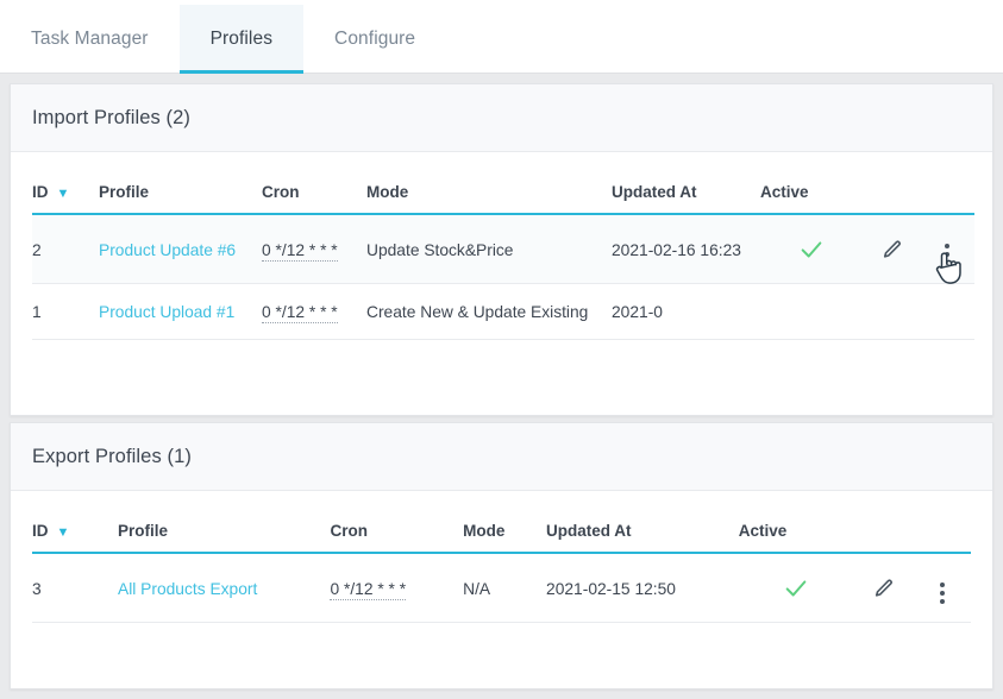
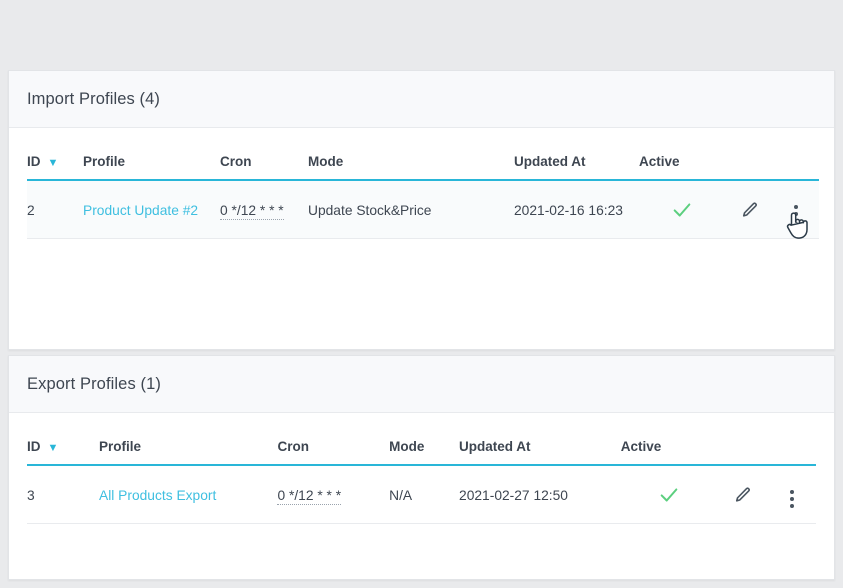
- Task Manager
- Profiles
- Configure
- Import Profiles (2)
+ Import Profiles (4)
  ID ▼	Profile	Cron	Mode	Updated At	Active
- 2	Product Update #6	0 */12 * * *	Update Stock&Price	2021-02-16 16:23
+ 2	Product Update #2	0 */12 * * *	Update Stock&Price	2021-02-16 16:23
- 1	Product Upload #1	0 */12 * * *	Create New & Update Existing	2021-0
  Export Profiles (1)
  ID ▼	Profile	Cron	Mode	Updated At	Active
- 3	All Products Export	0 */12 * * *	N/A	2021-02-15 12:50
+ 3	All Products Export	0 */12 * * *	N/A	2021-02-27 12:50
